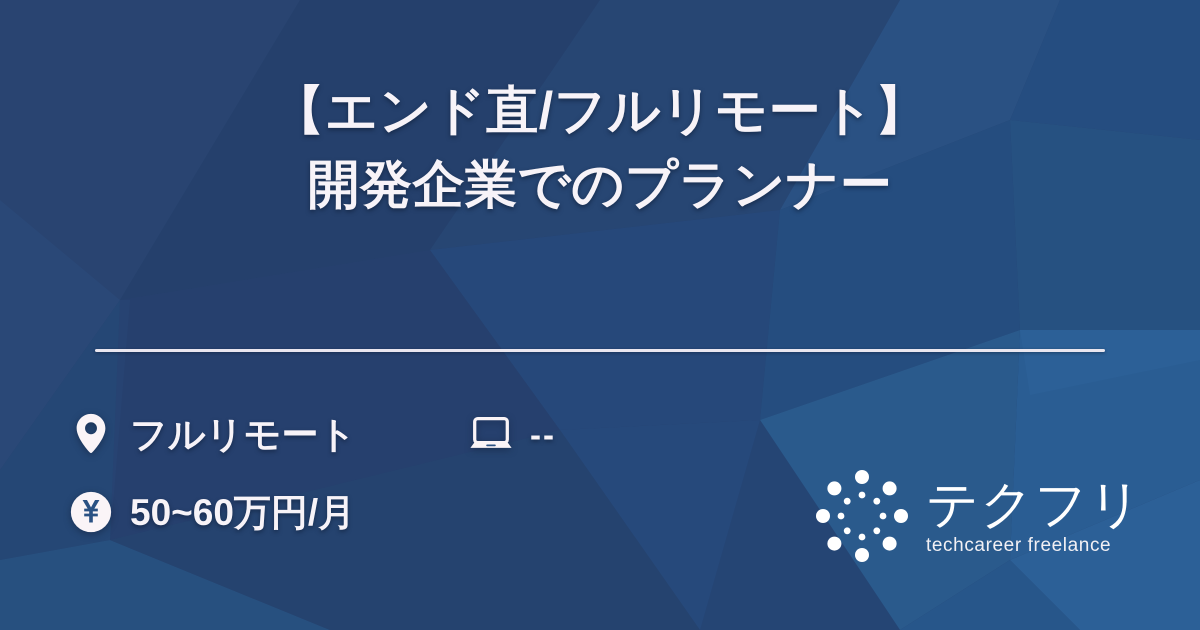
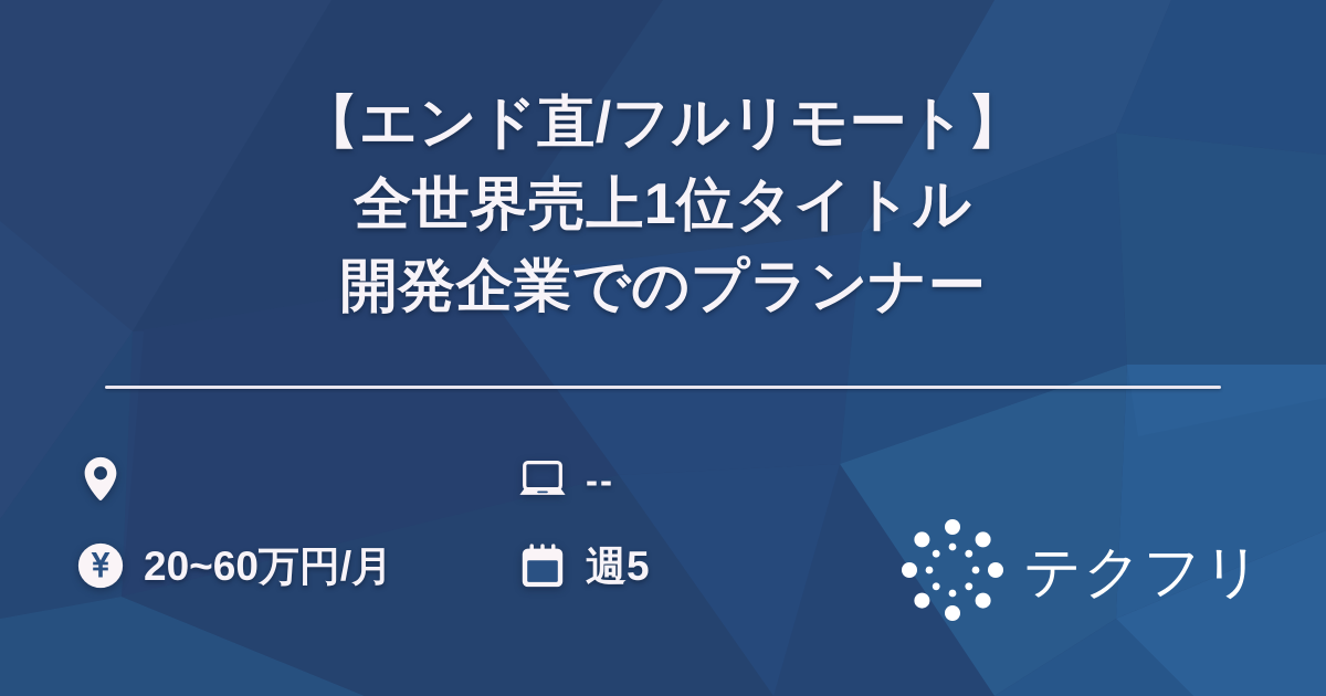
  【エンド直/フルリモート】
+ 全世界売上1位タイトル
  開発企業でのプランナー
- フルリモート
  --
- 50~60万円/月
+ 20~60万円/月
+ 週5
  テクフリ
- techcareer freelance
